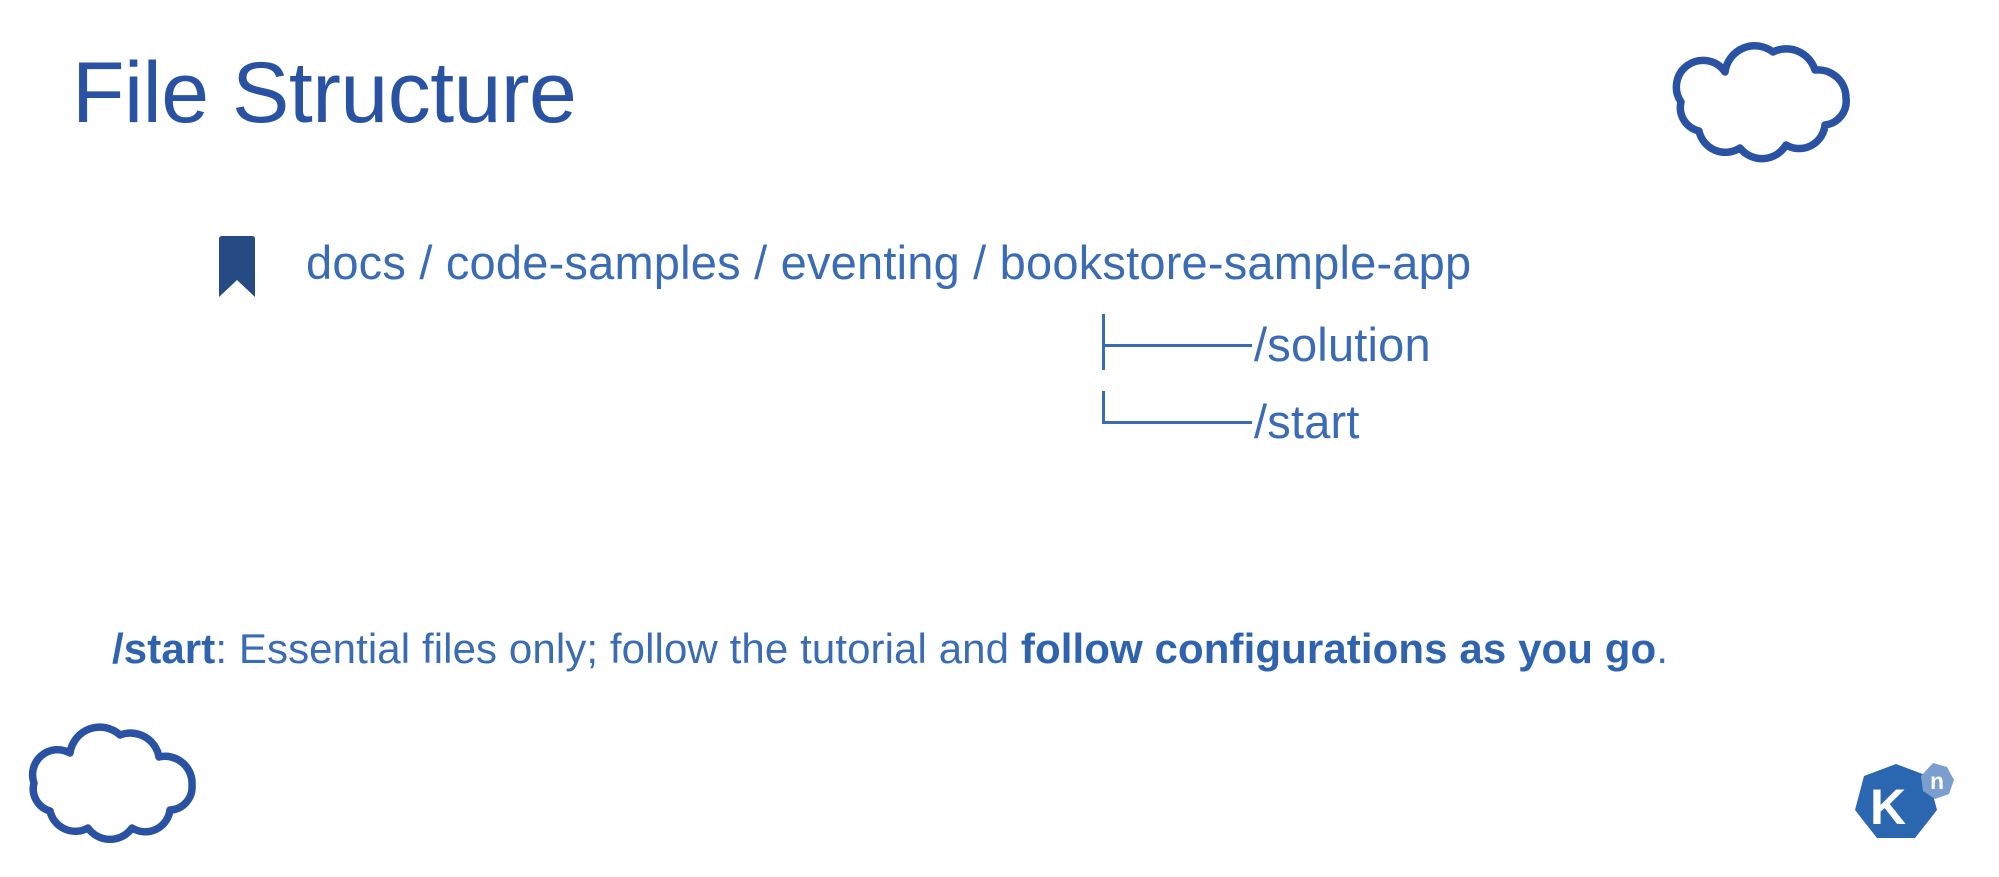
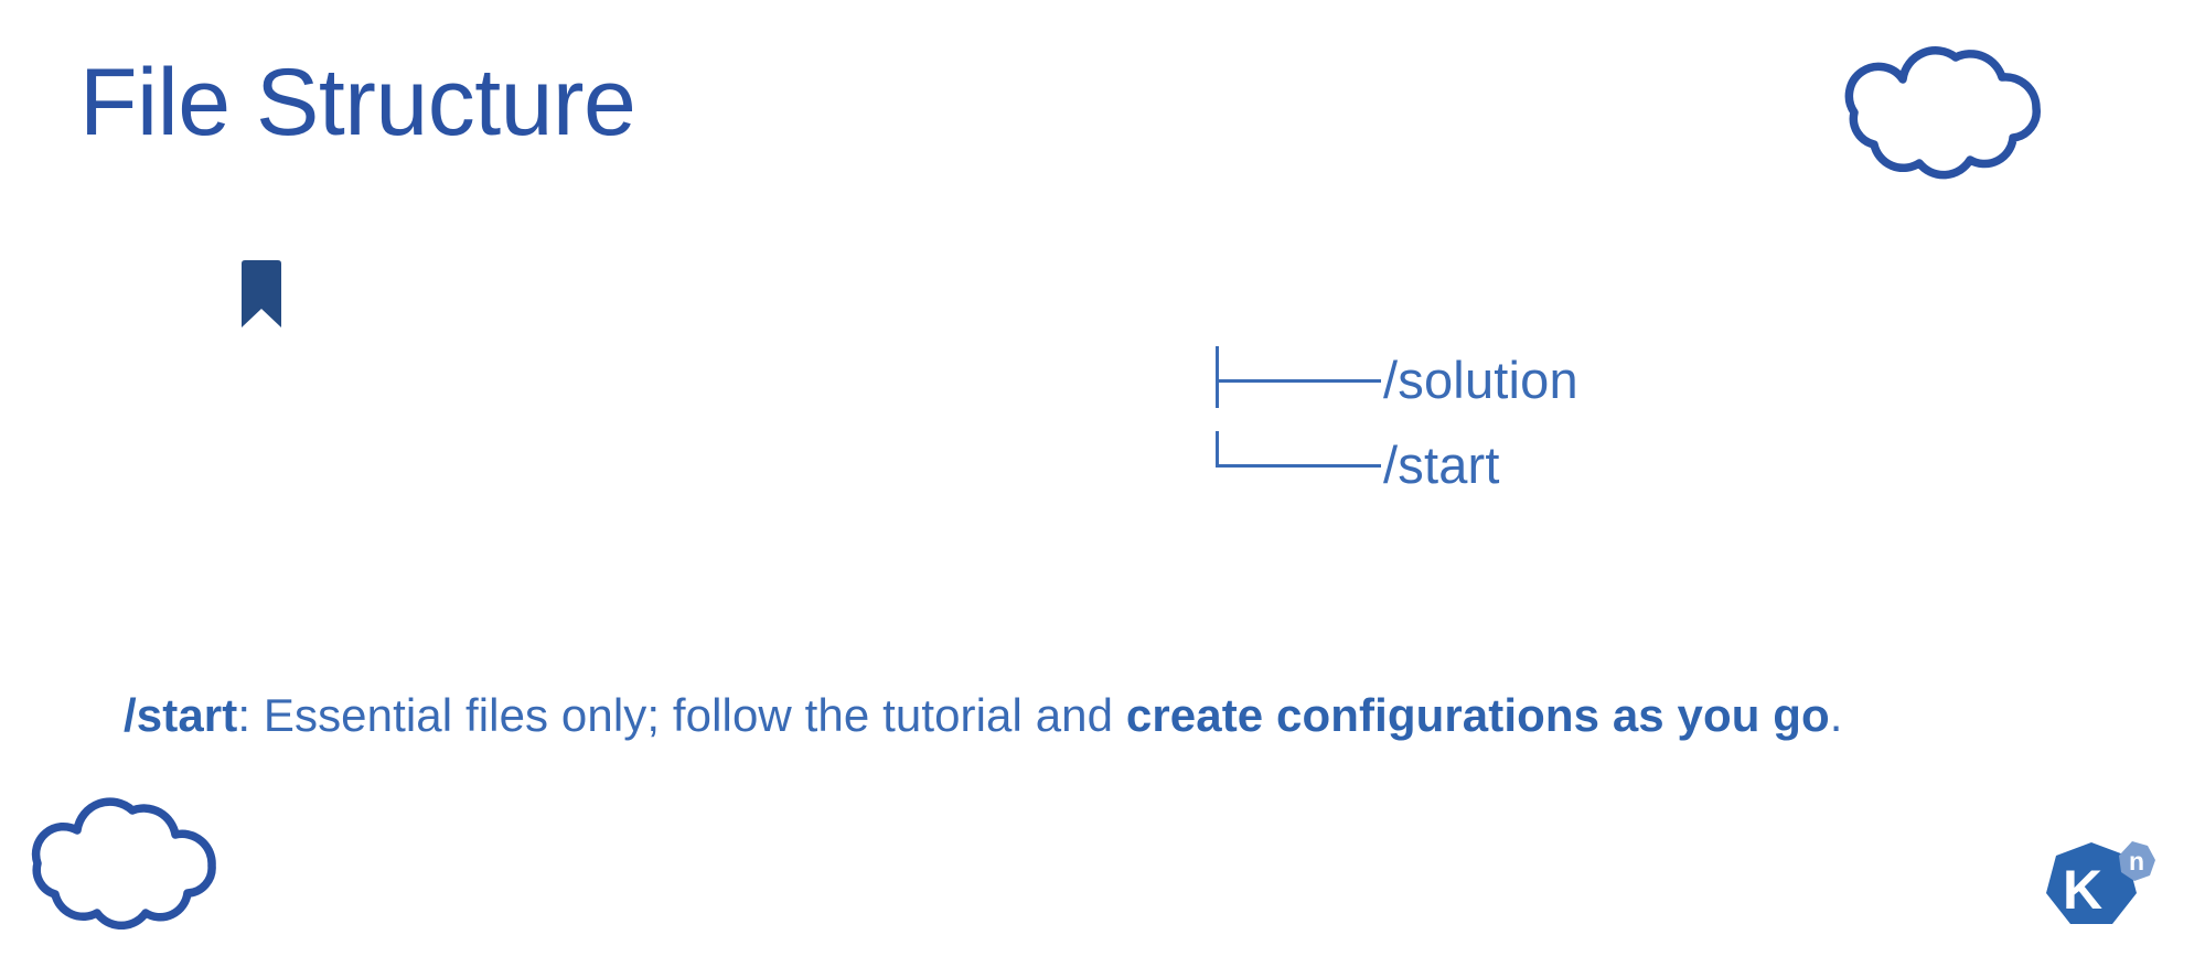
  File Structure
- docs / code-samples / eventing / bookstore-sample-app
  /solution
  /start
- /start: Essential files only; follow the tutorial and follow configurations as you go.
+ /start: Essential files only; follow the tutorial and create configurations as you go.
  K
  n
